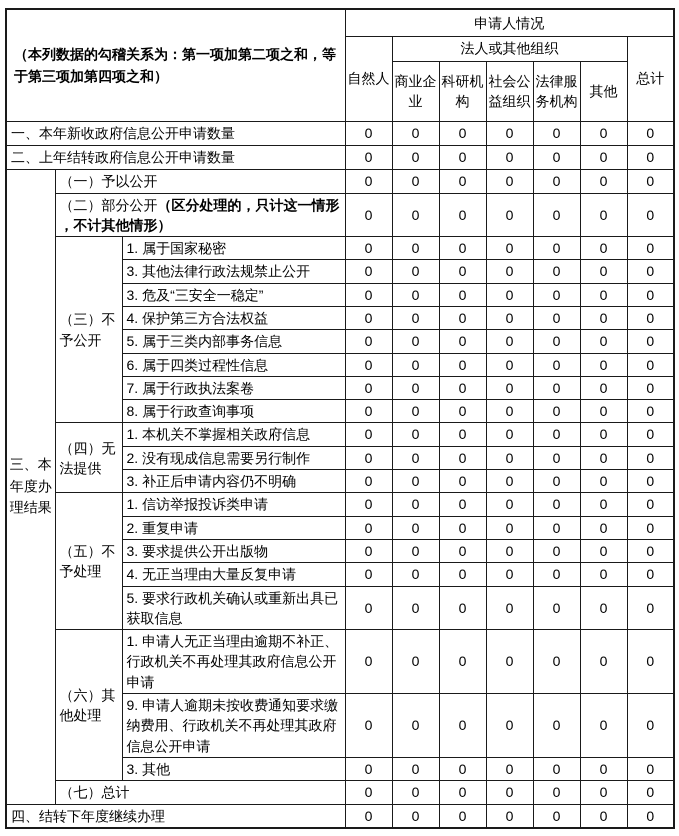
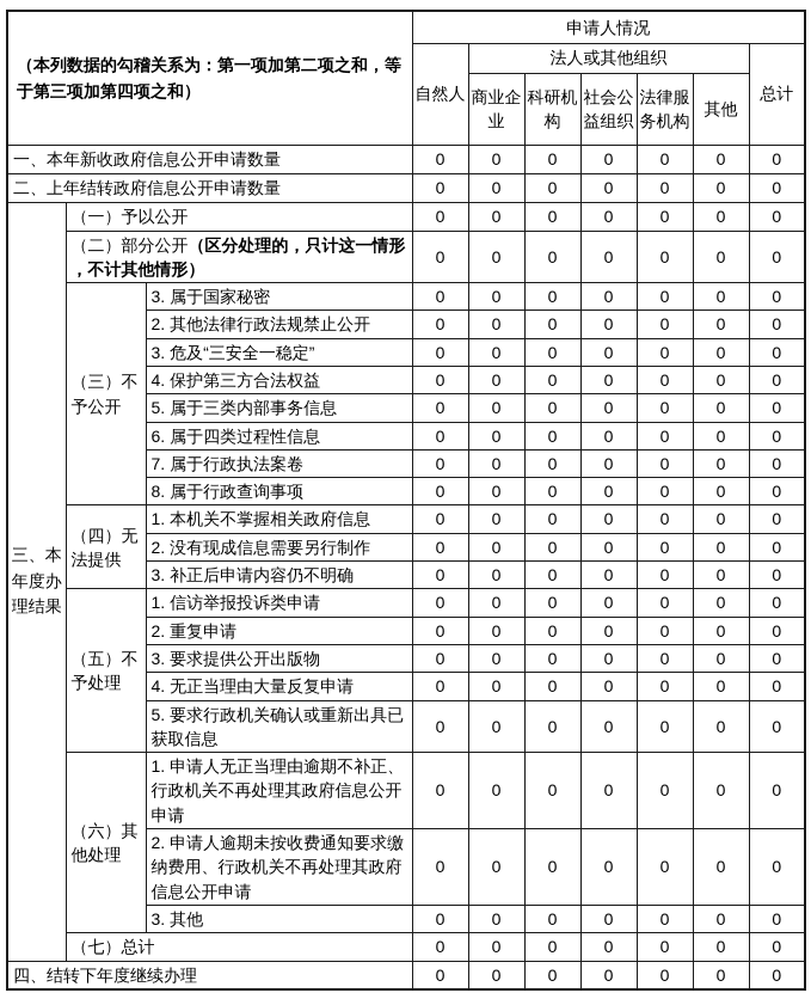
  （本列数据的勾稽关系为：第一项加第二项之和，等于第三项加第四项之和）	申请人情况
  自然人	法人或其他组织	总计
  商业企业	科研机构	社会公益组织	法律服务机构	其他
  一、本年新收政府信息公开申请数量	0	0	0	0	0	0	0
  二、上年结转政府信息公开申请数量	0	0	0	0	0	0	0
  三、本年度办理结果	（一）予以公开	0	0	0	0	0	0	0
  （二）部分公开（区分处理的，只计这一情形，不计其他情形）	0	0	0	0	0	0	0
- （三）不予公开	1. 属于国家秘密	0	0	0	0	0	0	0
+ （三）不予公开	3. 属于国家秘密	0	0	0	0	0	0	0
- 3. 其他法律行政法规禁止公开	0	0	0	0	0	0	0
+ 2. 其他法律行政法规禁止公开	0	0	0	0	0	0	0
  3. 危及“三安全一稳定”	0	0	0	0	0	0	0
  4. 保护第三方合法权益	0	0	0	0	0	0	0
  5. 属于三类内部事务信息	0	0	0	0	0	0	0
  6. 属于四类过程性信息	0	0	0	0	0	0	0
  7. 属于行政执法案卷	0	0	0	0	0	0	0
  8. 属于行政查询事项	0	0	0	0	0	0	0
  （四）无法提供	1. 本机关不掌握相关政府信息	0	0	0	0	0	0	0
  2. 没有现成信息需要另行制作	0	0	0	0	0	0	0
  3. 补正后申请内容仍不明确	0	0	0	0	0	0	0
  （五）不予处理	1. 信访举报投诉类申请	0	0	0	0	0	0	0
  2. 重复申请	0	0	0	0	0	0	0
  3. 要求提供公开出版物	0	0	0	0	0	0	0
  4. 无正当理由大量反复申请	0	0	0	0	0	0	0
  5. 要求行政机关确认或重新出具已获取信息	0	0	0	0	0	0	0
  （六）其他处理	1. 申请人无正当理由逾期不补正、行政机关不再处理其政府信息公开申请	0	0	0	0	0	0	0
- 9. 申请人逾期未按收费通知要求缴纳费用、行政机关不再处理其政府信息公开申请	0	0	0	0	0	0	0
+ 2. 申请人逾期未按收费通知要求缴纳费用、行政机关不再处理其政府信息公开申请	0	0	0	0	0	0	0
  3. 其他	0	0	0	0	0	0	0
  （七）总计	0	0	0	0	0	0	0
  四、结转下年度继续办理	0	0	0	0	0	0	0
